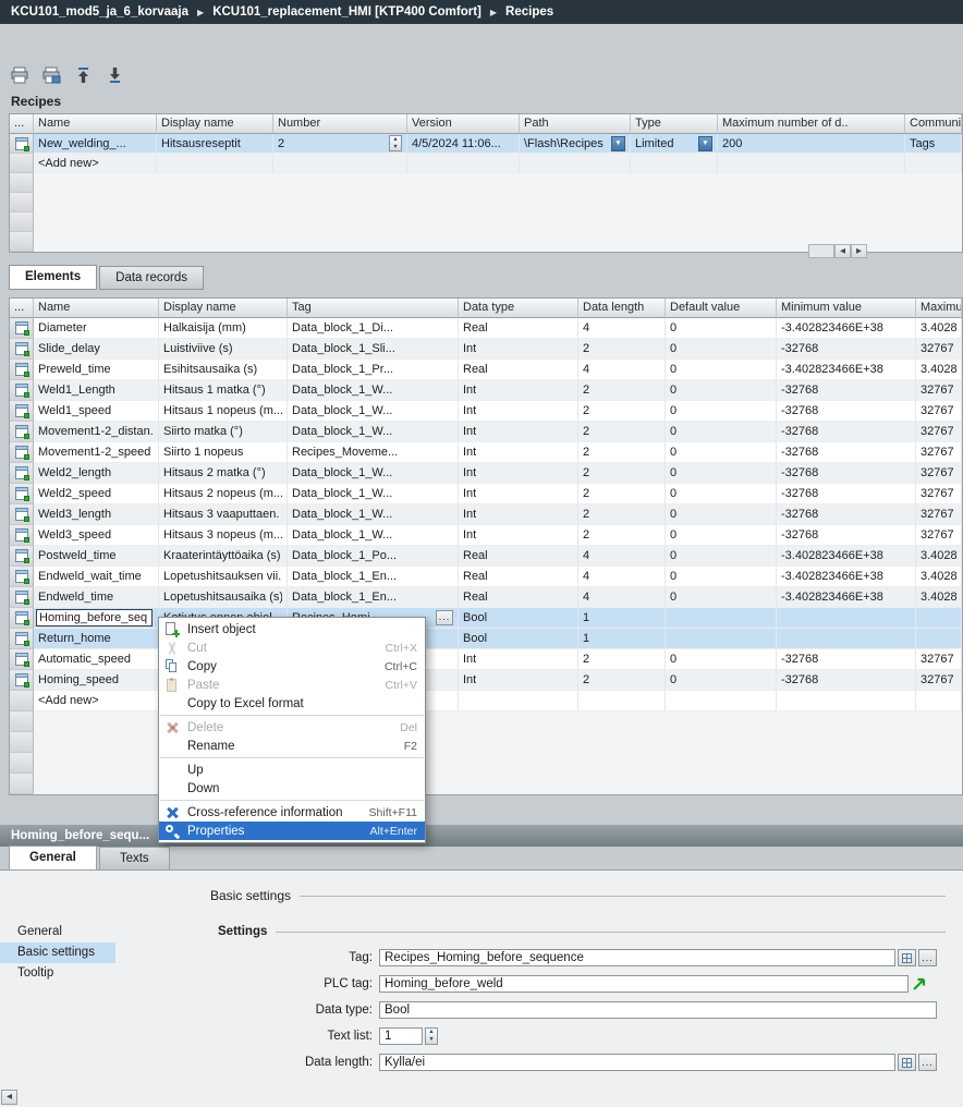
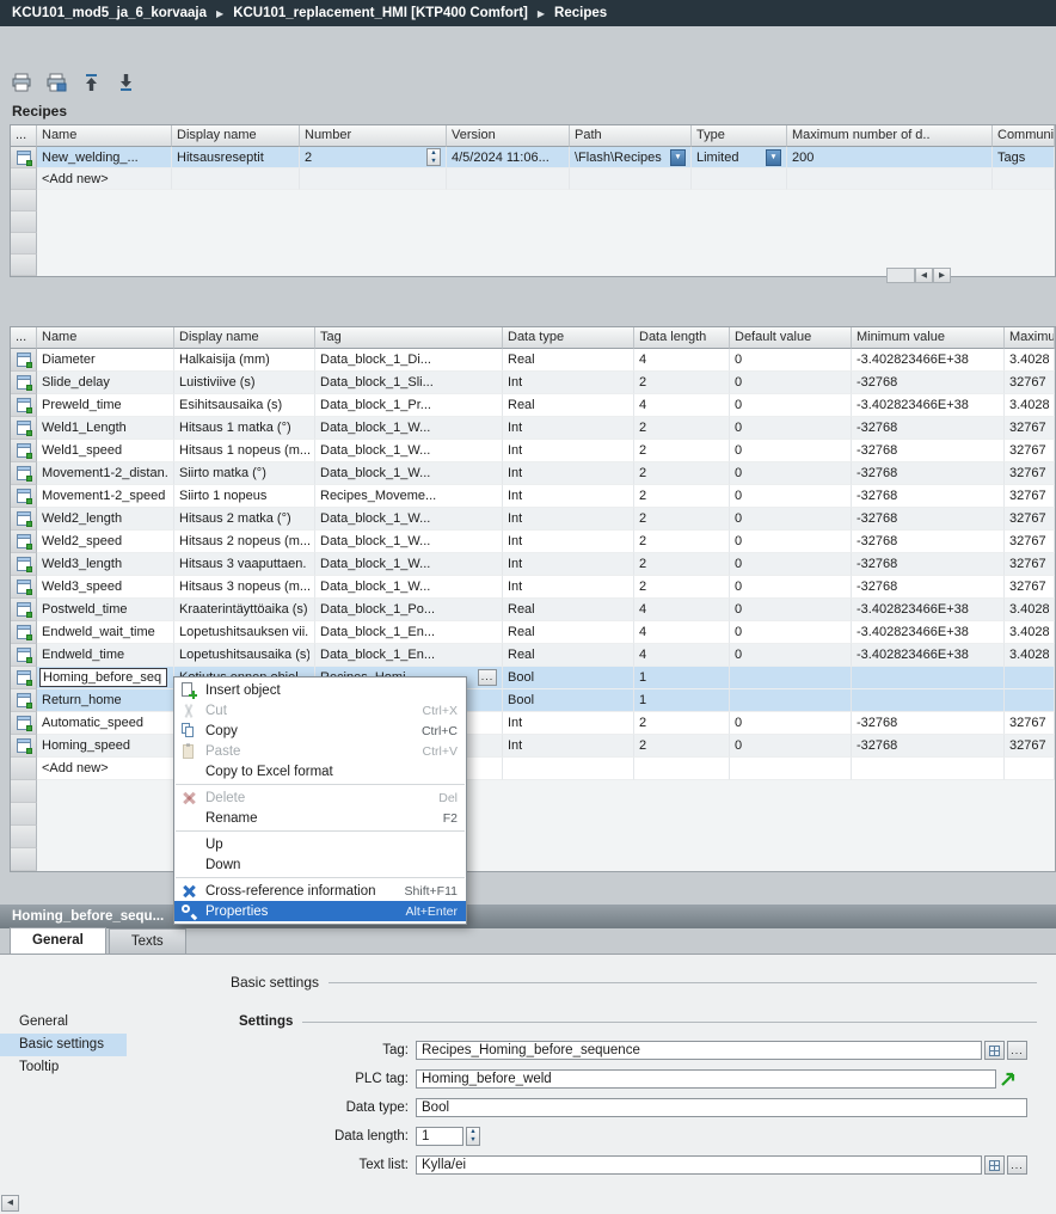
  KCU101_mod5_ja_6_korvaaja
  ▶
  KCU101_replacement_HMI [KTP400 Comfort]
  ▶
  Recipes
  Recipes
  ...
  Name
  Display name
  Number
  Version
  Path
  Type
  Maximum number of d..
  New_welding_...
  Hitsausreseptit
  2
  4/5/2024 11:06...
  \Flash\Recipes
  Limited
  200
  Tags
  <Add new>
- Elements
- Data records
  ...
  Name
  Display name
  Tag
  Data type
  Data length
  Default value
  Minimum value
  Maximu
  Diameter
  Halkaisija (mm)
  Data_block_1_Di...
  Real
  4
  0
  -3.402823466E+38
  Slide_delay
  Luistiviive (s)
  Data_block_1_Sli...
  Int
  2
  0
  -32768
  32767
  Preweld_time
  Esihitsausaika (s)
  Data_block_1_Pr...
  Real
  4
  0
  -3.402823466E+38
  Weld1_Length
  Hitsaus 1 matka (°)
  Data_block_1_W...
  Int
  2
  0
  -32768
  32767
  Weld1_speed
  Hitsaus 1 nopeus (m...
  Data_block_1_W...
  Int
  2
  0
  -32768
  32767
  Movement1-2_distan.
  Siirto matka (°)
  Data_block_1_W...
  Int
  2
  0
  -32768
  32767
  Movement1-2_speed
  Siirto 1 nopeus
  Recipes_Moveme...
  Int
  2
  0
  -32768
  32767
  Weld2_length
  Hitsaus 2 matka (°)
  Data_block_1_W...
  Int
  2
  0
  -32768
  32767
  Weld2_speed
  Hitsaus 2 nopeus (m...
  Data_block_1_W...
  Int
  2
  0
  -32768
  32767
  Weld3_length
  Hitsaus 3 vaaputtaen.
  Data_block_1_W...
  Int
  2
  0
  -32768
  32767
  Weld3_speed
  Hitsaus 3 nopeus (m...
  Data_block_1_W...
  Int
  2
  0
  -32768
  32767
  Postweld_time
  Kraaterintäyttöaika (s)
  Data_block_1_Po...
  Real
  4
  0
  -3.402823466E+38
  Endweld_wait_time
  Lopetushitsauksen vii.
  Data_block_1_En...
  Real
  4
  0
  -3.402823466E+38
  Endweld_time
  Lopetushitsausaika (s)
  Data_block_1_En...
  Real
  4
  0
  -3.402823466E+38
  Homing_before_seq
  ...
  Bool
  1
  Return_home
  Bool
  1
  Automatic_speed
  Int
  2
  0
  -32768
  32767
  Homing_speed
  Int
  2
  0
  -32768
  32767
  <Add new>
  Homing_before_sequ...
  General
  Texts
  General
  Basic settings
  Tooltip
  Basic settings
  Settings
  Tag:
  Recipes_Homing_before_sequence
  ...
  PLC tag:
  Homing_before_weld
  Data type:
  Bool
- Text list:
+ Data length:
  1
- Data length:
+ Text list:
  Kylla/ei
  ...
  Insert object
  Cut
  Ctrl+X
  Copy
  Ctrl+C
  Paste
  Ctrl+V
  Copy to Excel format
  Delete
  Del
  Rename
  F2
  Up
  Down
  Cross-reference information
  Shift+F11
  Properties
  Alt+Enter
